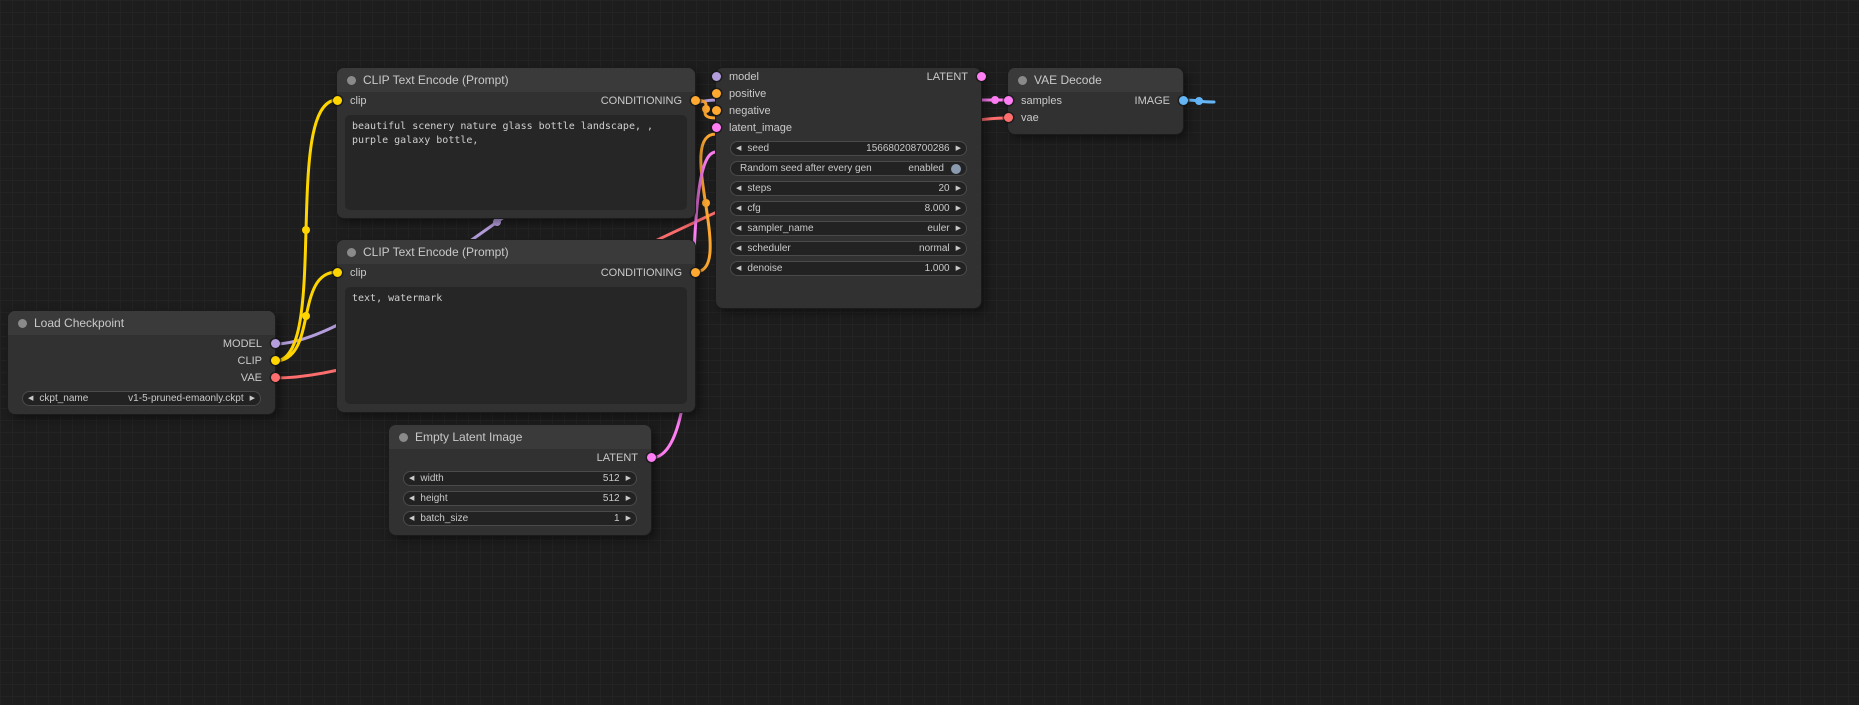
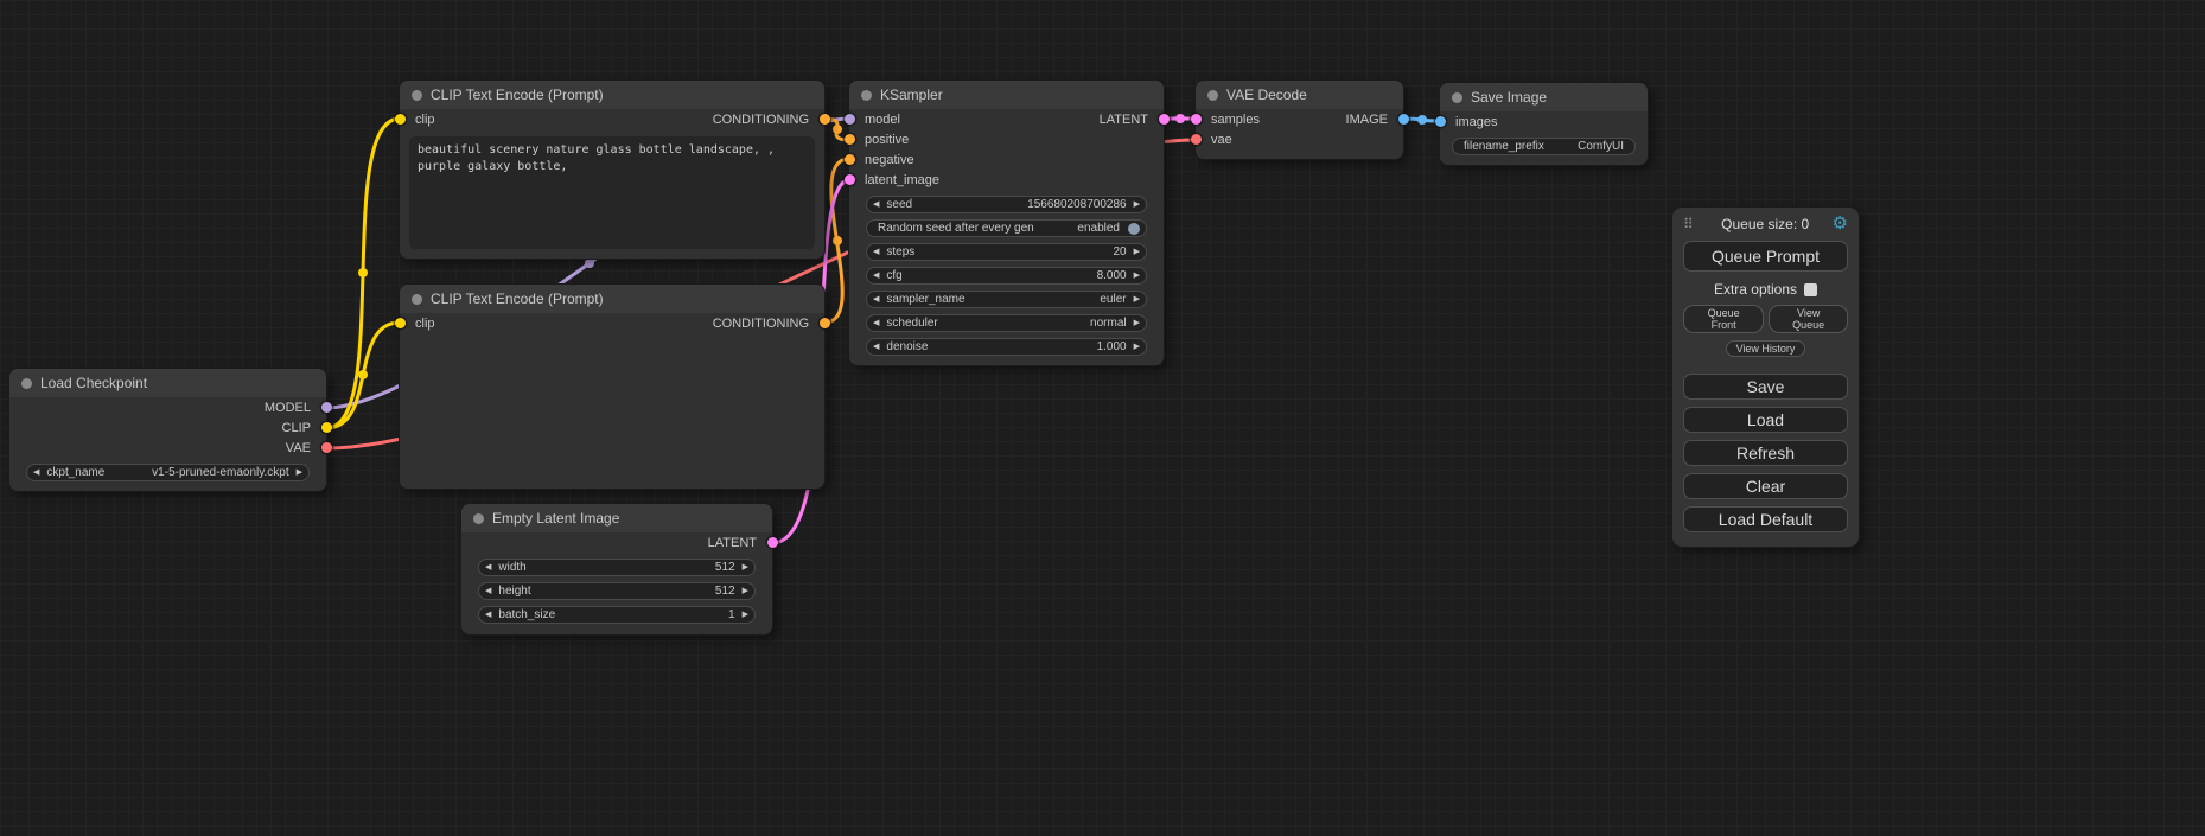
  Load Checkpoint
  MODEL
  CLIP
  VAE
  ckpt_name
  v1-5-pruned-emaonly.ckpt
  CLIP Text Encode (Prompt)
  clip
  CONDITIONING
  beautiful scenery nature glass bottle landscape, , purple galaxy bottle,
  CLIP Text Encode (Prompt)
  clip
  CONDITIONING
- text, watermark
  Empty Latent Image
  LATENT
  width
  512
  height
  512
  batch_size
  1
+ KSampler
  model
  LATENT
  positive
  negative
  latent_image
  seed
  156680208700286
  Random seed after every gen
  enabled
  steps
  20
  cfg
  8.000
  sampler_name
  euler
  scheduler
  normal
  denoise
  1.000
  VAE Decode
  samples
  IMAGE
  vae
+ Save Image
+ images
+ filename_prefix
+ ComfyUI
+ ⠿
+ Queue size: 0
+ ⚙
+ Queue Prompt
+ Extra options
+ Queue Front
+ View Queue
+ View History
+ Save
+ Load
+ Refresh
+ Clear
+ Load Default
